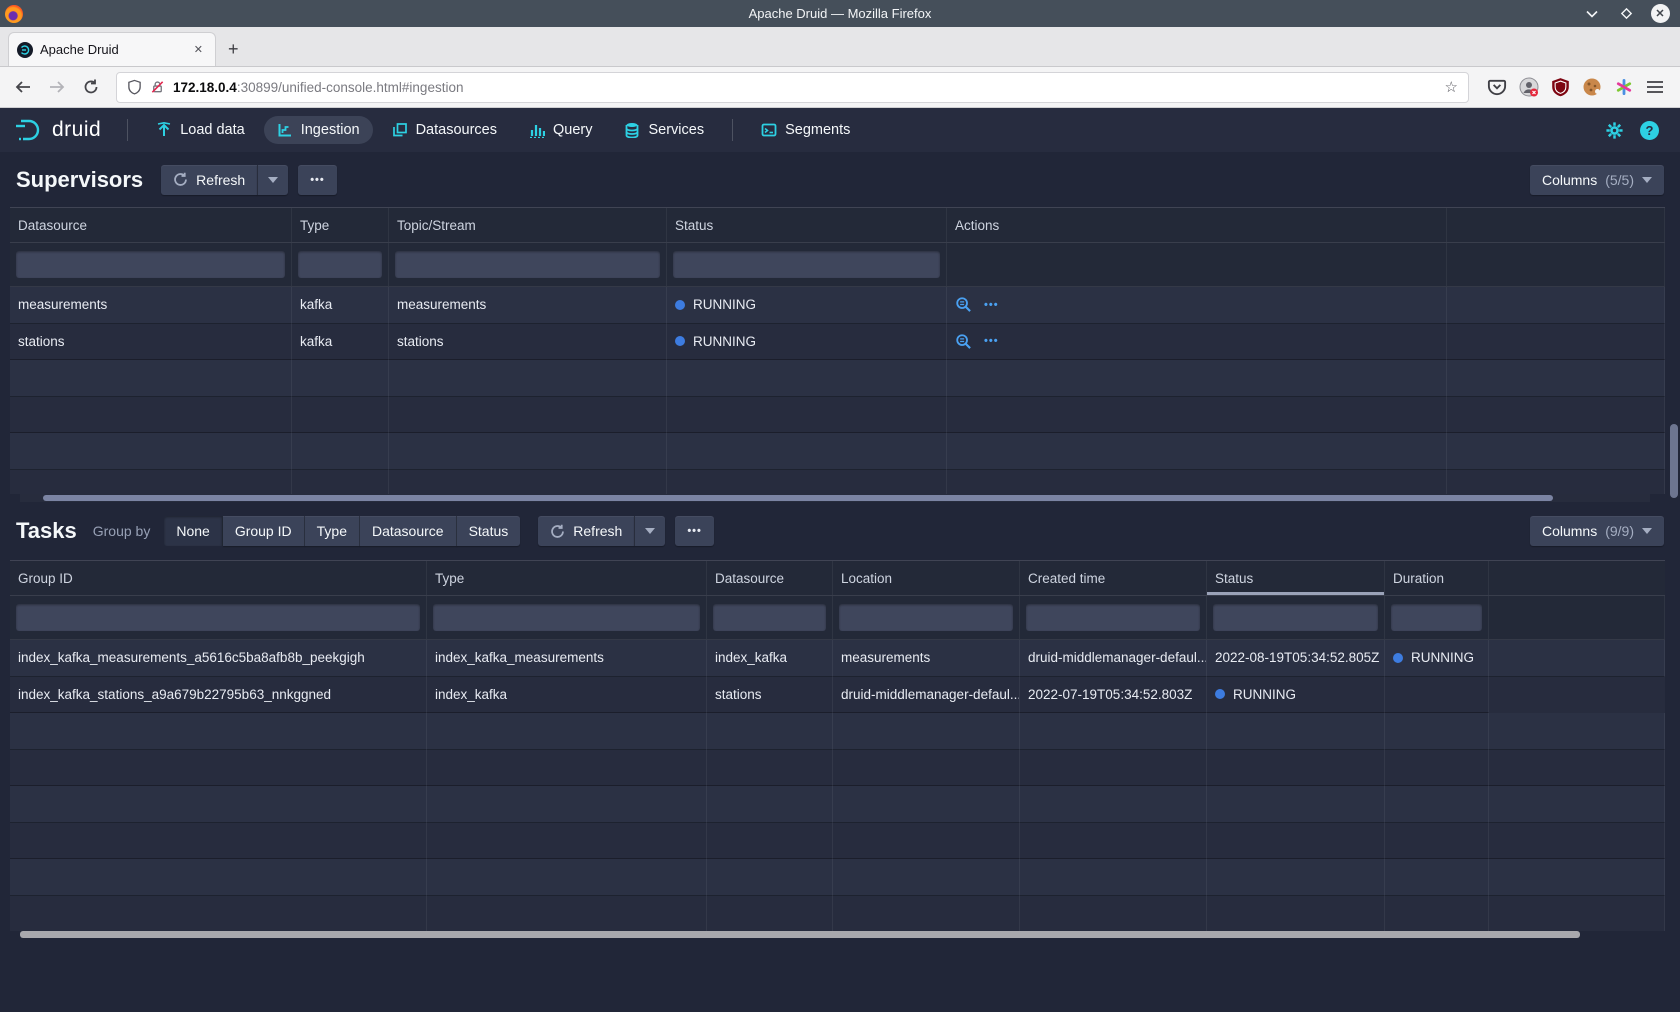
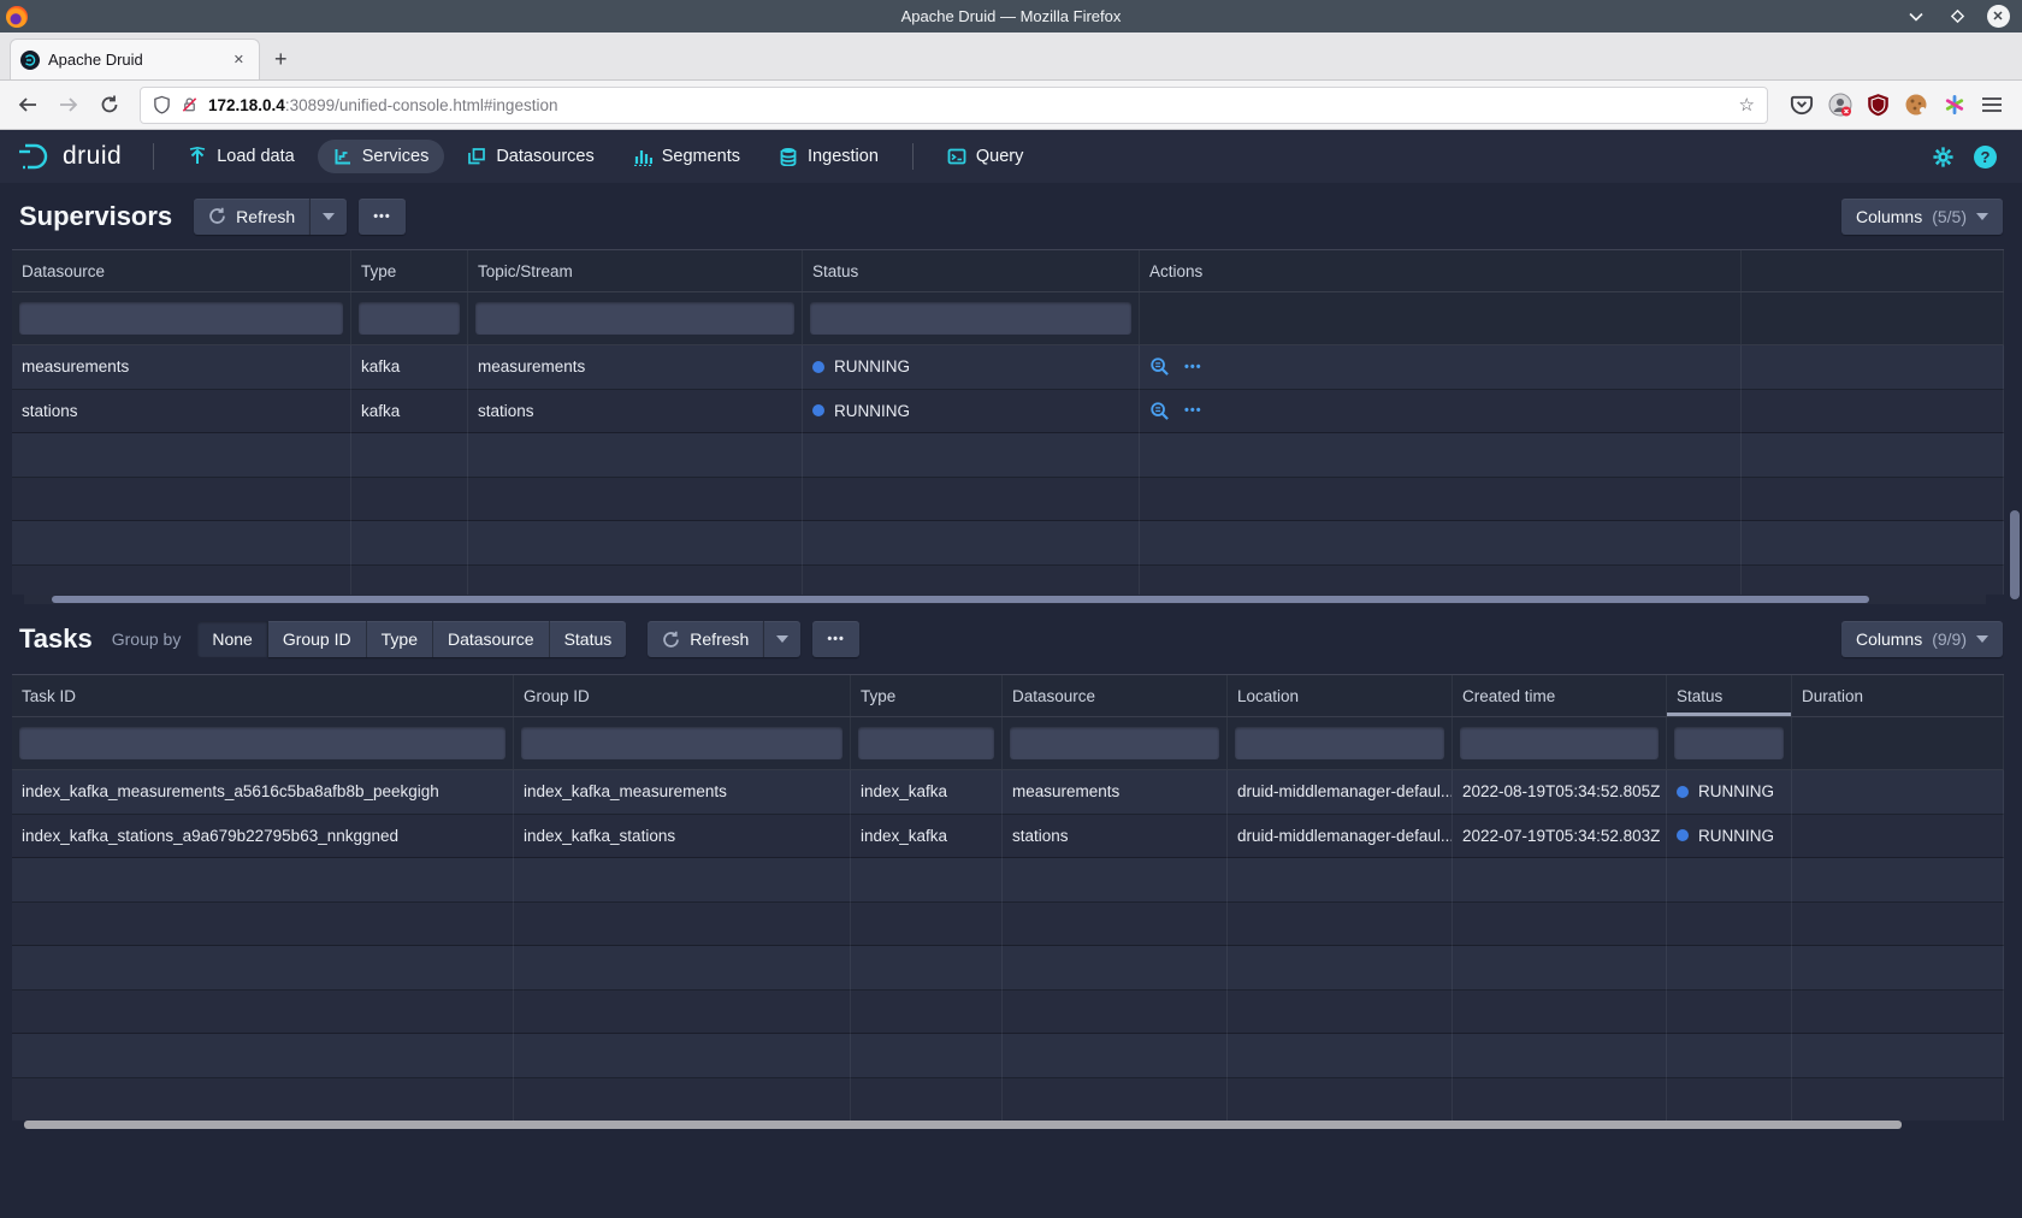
  Apache Druid — Mozilla Firefox
  ✕
  Apache Druid
  ✕
  +
  172.18.0.4:30899/unified-console.html#ingestion
  ☆
  druid
  Load data
- Ingestion
+ Services
  Datasources
- Query
+ Segments
- Services
+ Ingestion
- Segments
+ Query
  ?
  Supervisors
  Refresh
  •••
  Columns
  (5/5)
  Datasource
  Type
  Topic/Stream
  Status
  Actions
  measurements
  kafka
  measurements
  RUNNING
  •••
  stations
  kafka
  stations
  RUNNING
  •••
  Tasks
  Group by
  None
  Group ID
  Type
  Datasource
  Status
  Refresh
  •••
  Columns
  (9/9)
+ Task ID
  Group ID
  Type
  Datasource
  Location
  Created time
  Status
  Duration
  index_kafka_measurements_a5616c5ba8afb8b_peekgigh
  index_kafka_measurements
  index_kafka
  measurements
  druid-middlemanager-defaul...
  2022-08-19T05:34:52.805Z
  RUNNING
  index_kafka_stations_a9a679b22795b63_nnkggned
+ index_kafka_stations
  index_kafka
  stations
  druid-middlemanager-defaul...
  2022-07-19T05:34:52.803Z
  RUNNING
